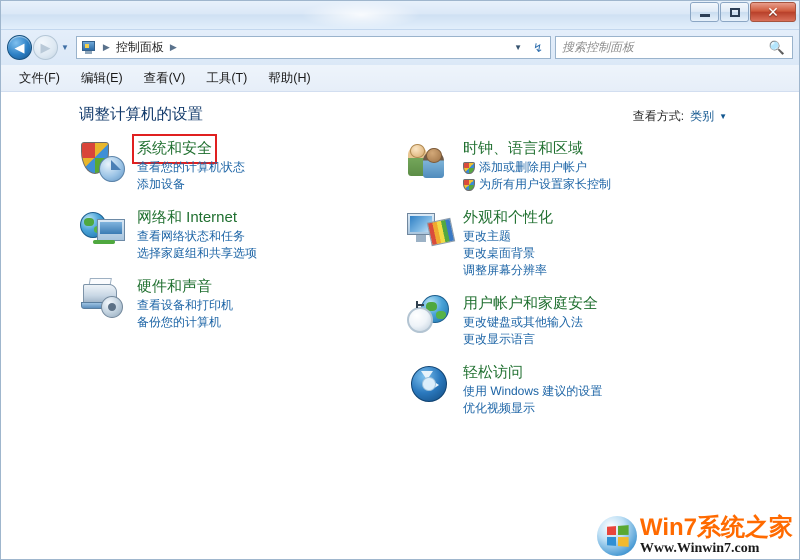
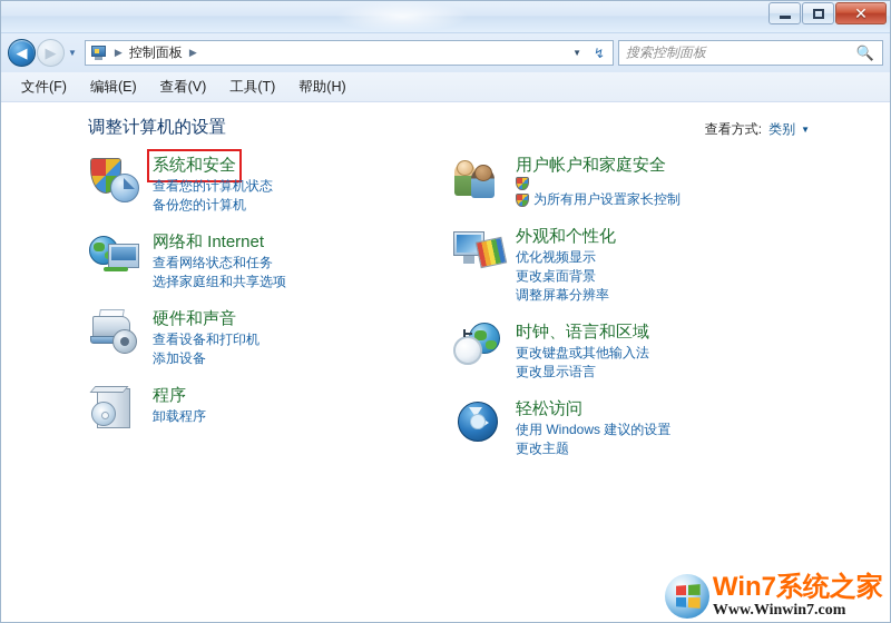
  ✕
  ◀
  ▶
  ▼
  ▶
  控制面板
  ▶
  ▼
  ↯
  搜索控制面板
  🔍
  文件(F)
  编辑(E)
  查看(V)
  工具(T)
  帮助(H)
  调整计算机的设置
  查看方式:
  类别
  ▼
  系统和安全
  查看您的计算机状态
- 添加设备
+ 备份您的计算机
  网络和 Internet
  查看网络状态和任务
  选择家庭组和共享选项
  硬件和声音
  查看设备和打印机
- 备份您的计算机
+ 添加设备
+ 程序
+ 卸载程序
- 时钟、语言和区域
+ 用户帐户和家庭安全
- 添加或删除用户帐户
  为所有用户设置家长控制
  外观和个性化
- 更改主题
+ 优化视频显示
  更改桌面背景
  调整屏幕分辨率
- 用户帐户和家庭安全
+ 时钟、语言和区域
  更改键盘或其他输入法
  更改显示语言
  轻松访问
  使用 Windows 建议的设置
- 优化视频显示
+ 更改主题
  Win7系统之家
  Www.Winwin7.com
